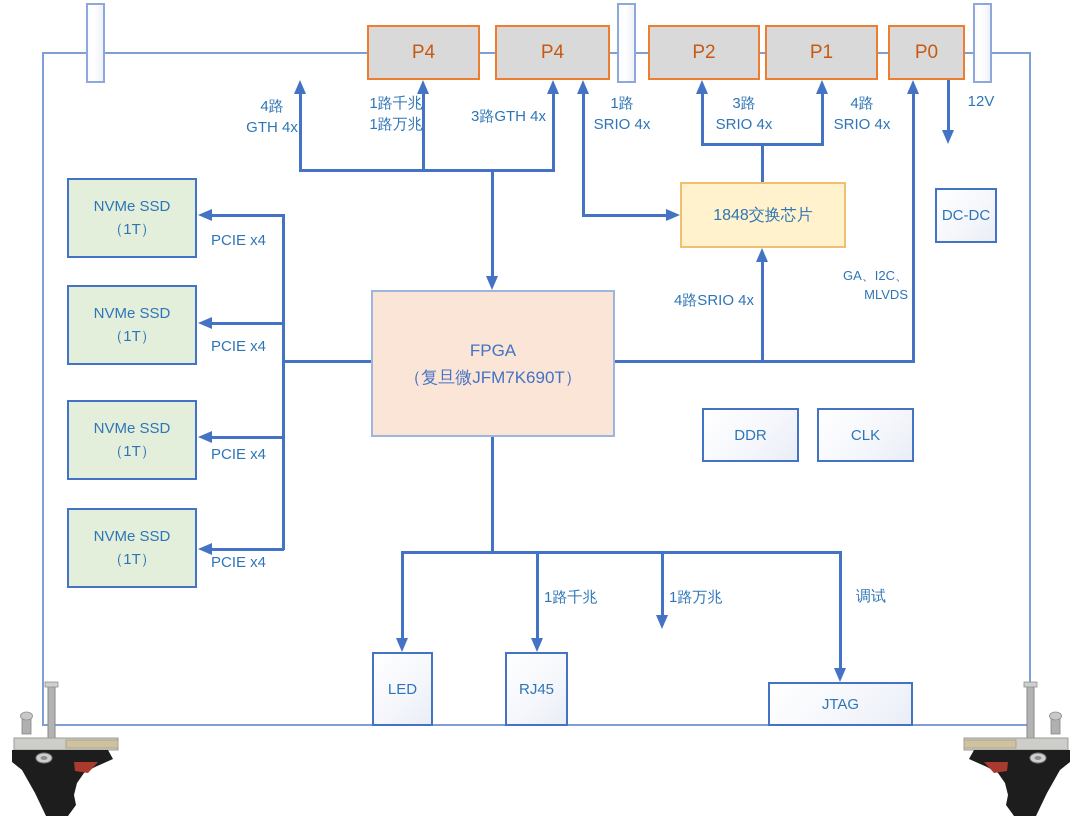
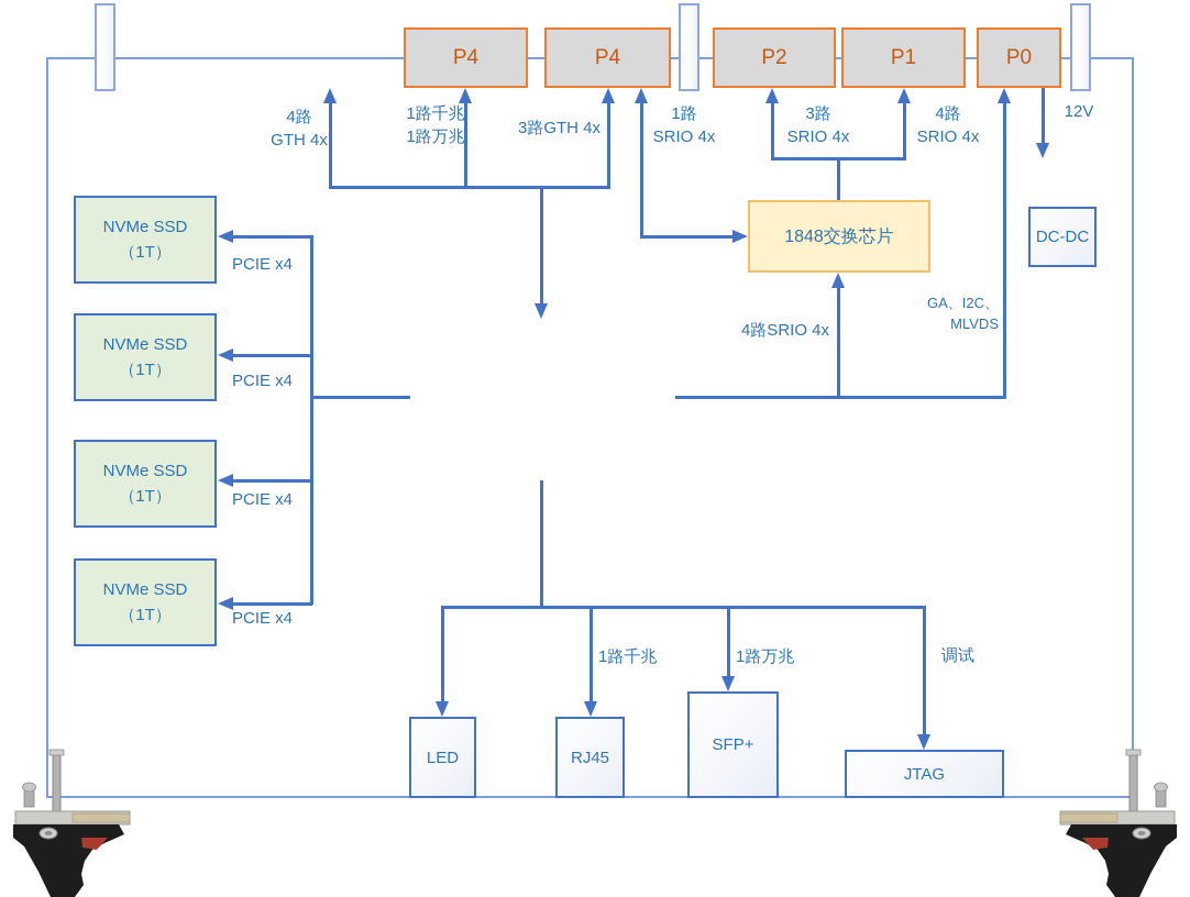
  P4
  P4
  P2
  P1
  P0
  NVMe SSD
  （1T）
  NVMe SSD
  （1T）
  NVMe SSD
  （1T）
  NVMe SSD
  （1T）
- FPGA
- （复旦微JFM7K690T）
  1848交换芯片
  DC-DC
- DDR
- CLK
  LED
  RJ45
+ SFP+
  JTAG
  4路
  GTH 4x
  1路千兆
  1路万兆
  3路GTH 4x
  1路
  SRIO 4x
  3路
  SRIO 4x
  4路
  SRIO 4x
  12V
  4路SRIO 4x
  GA、I2C、
  MLVDS
  PCIE x4
  PCIE x4
  PCIE x4
  PCIE x4
  1路千兆
  1路万兆
  调试
